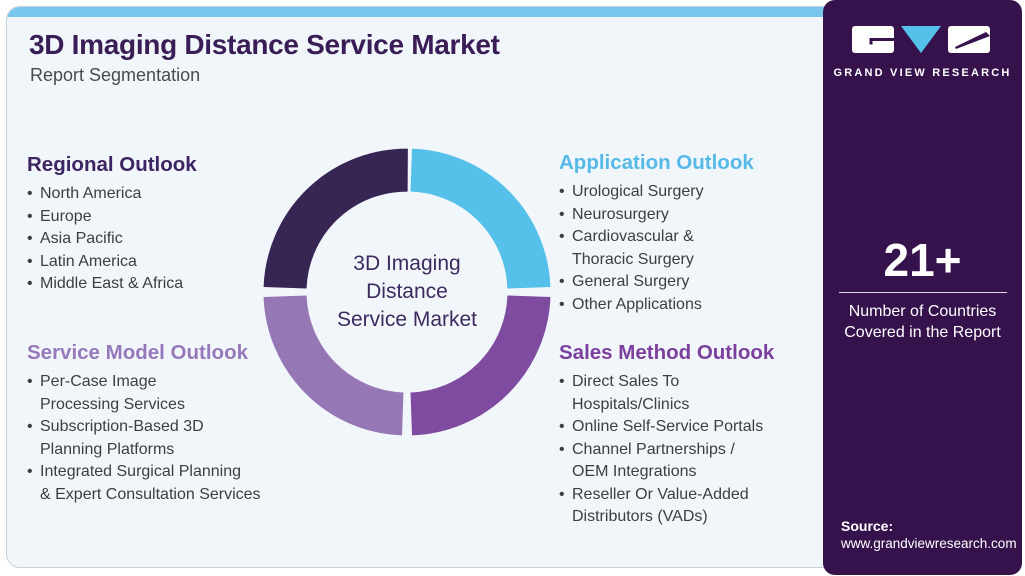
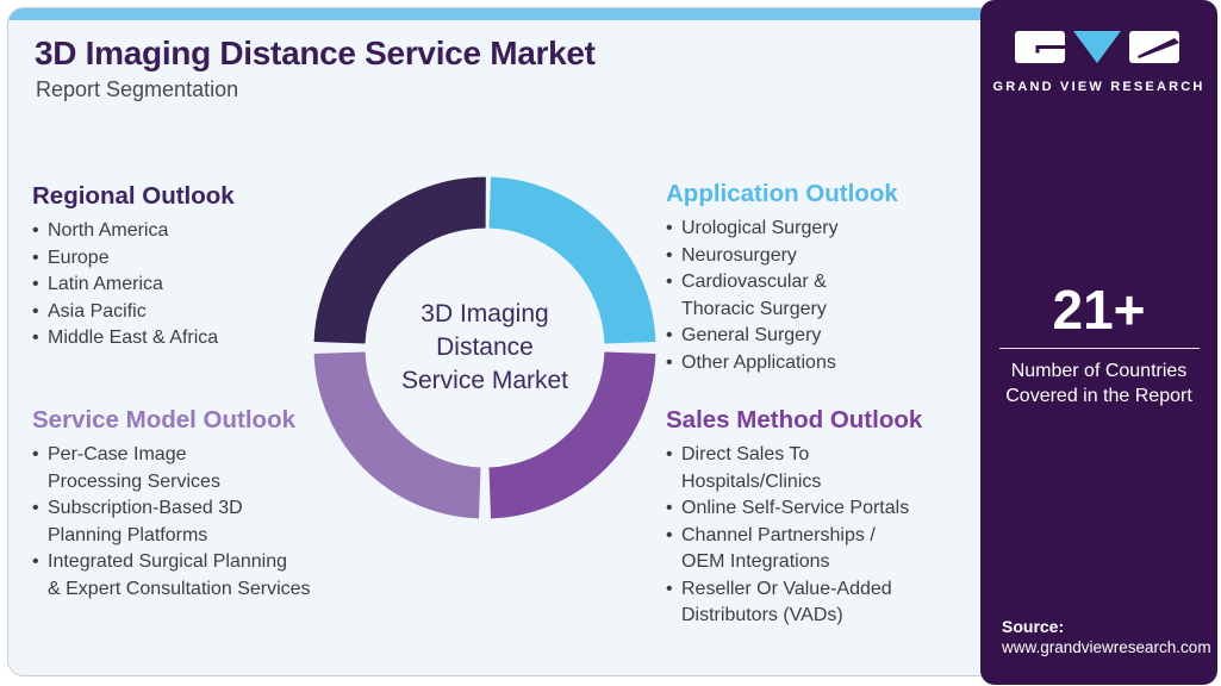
  3D Imaging Distance Service Market
  Report Segmentation
  Regional Outlook
  •
  North America
  •
  Europe
  •
- Asia Pacific
+ Latin America
  •
- Latin America
+ Asia Pacific
  •
  Middle East & Africa
  Service Model Outlook
  •
  Per-Case Image
  Processing Services
  •
  Subscription-Based 3D
  Planning Platforms
  •
  Integrated Surgical Planning
  & Expert Consultation Services
  Application Outlook
  •
  Urological Surgery
  •
  Neurosurgery
  •
  Cardiovascular &
  Thoracic Surgery
  •
  General Surgery
  •
  Other Applications
  Sales Method Outlook
  •
  Direct Sales To
  Hospitals/Clinics
  •
  Online Self-Service Portals
  •
  Channel Partnerships /
  OEM Integrations
  •
  Reseller Or Value-Added
  Distributors (VADs)
  3D Imaging
  Distance
  Service Market
  GRAND VIEW RESEARCH
  21+
  Number of Countries
  Covered in the Report
  Source:
  www.grandviewresearch.com
